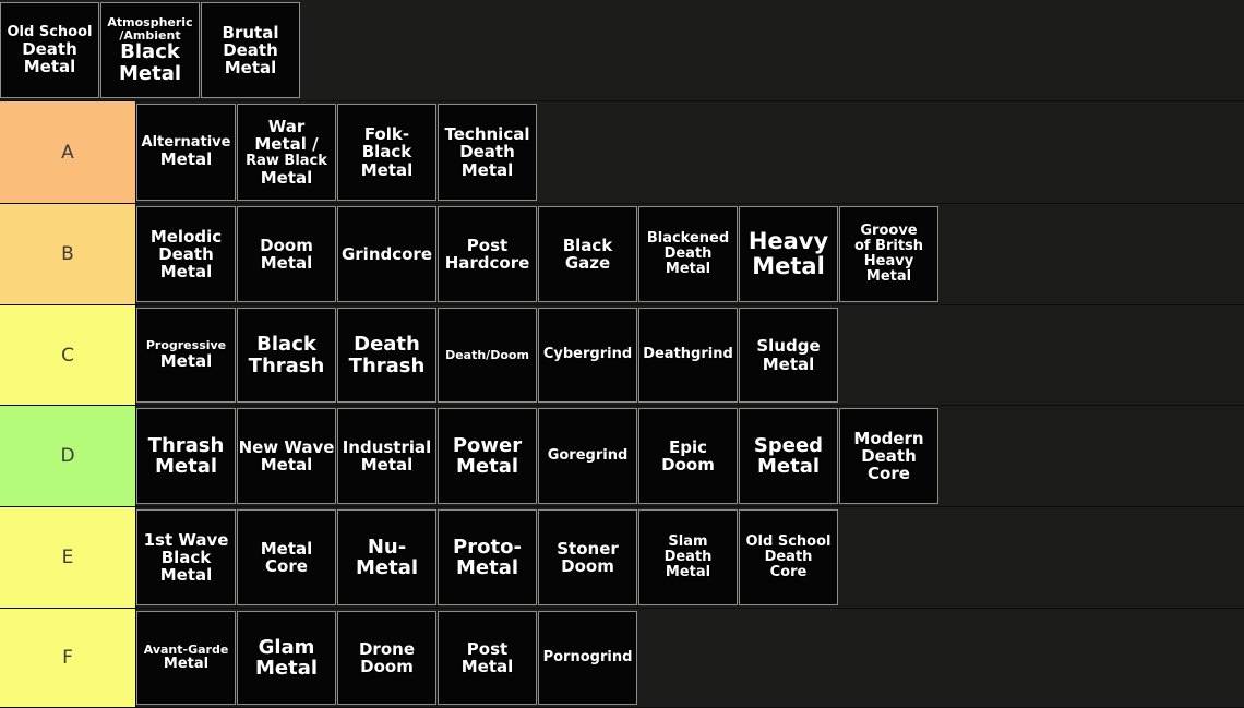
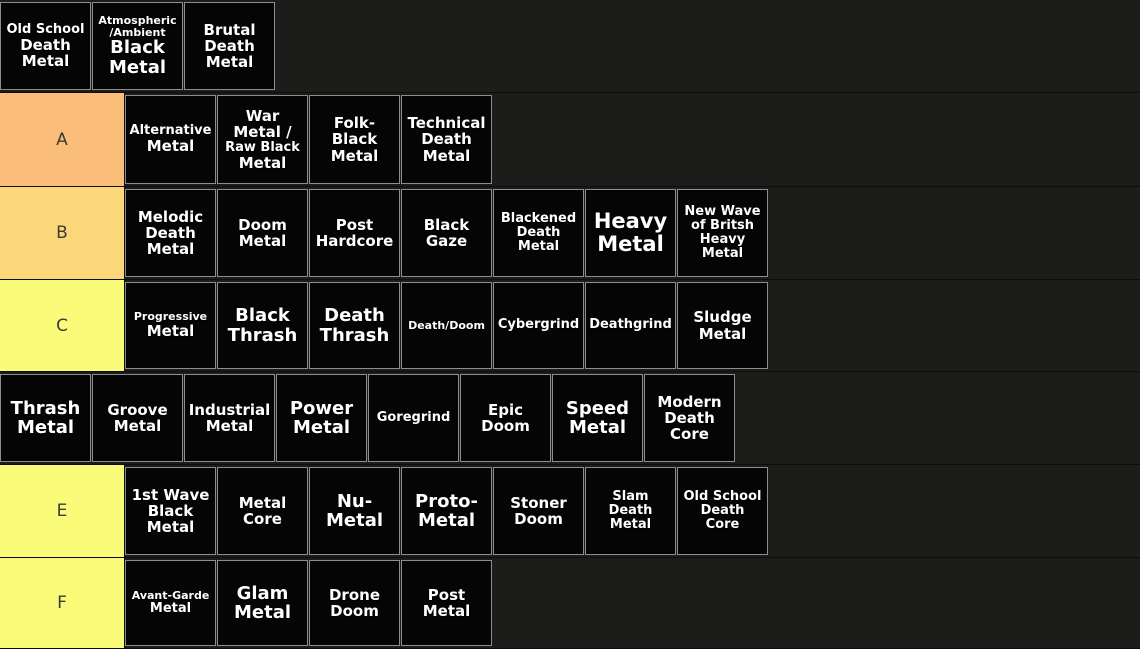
  Old School
  Death
  Metal
  Atmospheric
  /Ambient
  Black
  Metal
  Brutal
  Death
  Metal
  A
  Alternative
  Metal
  War
  Metal /
  Raw Black
  Metal
  Folk-
  Black
  Metal
  Technical
  Death
  Metal
  B
  Melodic
  Death
  Metal
  Doom
  Metal
- Grindcore
  Post
  Hardcore
  Black
  Gaze
  Blackened
  Death
  Metal
  Heavy
  Metal
- Groove
+ New Wave
  of Britsh
  Heavy
  Metal
  C
  Progressive
  Metal
  Black
  Thrash
  Death
  Thrash
  Death/Doom
  Cybergrind
  Deathgrind
  Sludge
  Metal
- D
  Thrash
  Metal
- New Wave
+ Groove
  Metal
  Industrial
  Metal
  Power
  Metal
  Goregrind
  Epic
  Doom
  Speed
  Metal
  Modern
  Death
  Core
  E
  1st Wave
  Black
  Metal
  Metal
  Core
  Nu-
  Metal
  Proto-
  Metal
  Stoner
  Doom
  Slam
  Death
  Metal
  Old School
  Death
  Core
  F
  Avant-Garde
  Metal
  Glam
  Metal
  Drone
  Doom
  Post
  Metal
- Pornogrind
